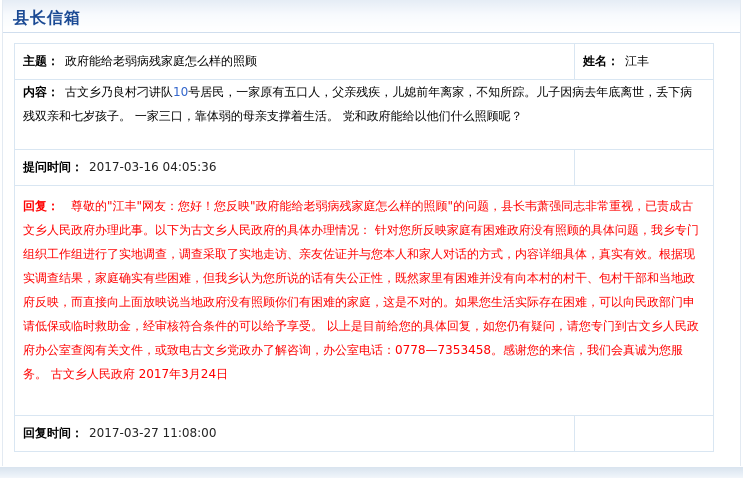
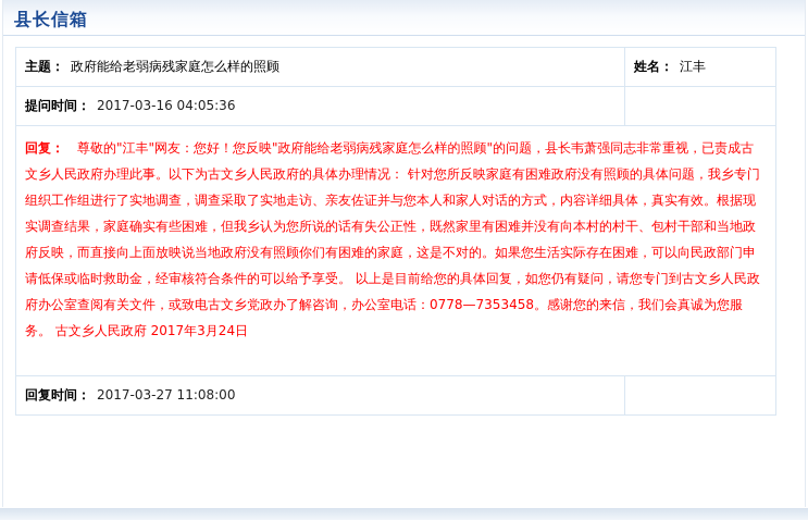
  县长信箱
  主题： 政府能给老弱病残家庭怎么样的照顾	姓名： 江丰
- 内容： 古文乡乃良村刁讲队10号居民，一家原有五口人，父亲残疾，儿媳前年离家，不知所踪。儿子因病去年底离世，丢下病残双亲和七岁孩子。 一家三口，靠体弱的母亲支撑着生活。 党和政府能给以他们什么照顾呢？
  提问时间： 2017-03-16 04:05:36
  回复： 尊敬的"江丰"网友：您好！您反映"政府能给老弱病残家庭怎么样的照顾"的问题，县长韦萧强同志非常重视，已责成古文乡人民政府办理此事。以下为古文乡人民政府的具体办理情况： 针对您所反映家庭有困难政府没有照顾的具体问题，我乡专门组织工作组进行了实地调查，调查采取了实地走访、亲友佐证并与您本人和家人对话的方式，内容详细具体，真实有效。根据现实调查结果，家庭确实有些困难，但我乡认为您所说的话有失公正性，既然家里有困难并没有向本村的村干、包村干部和当地政府反映，而直接向上面放映说当地政府没有照顾你们有困难的家庭，这是不对的。如果您生活实际存在困难，可以向民政部门申请低保或临时救助金，经审核符合条件的可以给予享受。 以上是目前给您的具体回复，如您仍有疑问，请您专门到古文乡人民政府办公室查阅有关文件，或致电古文乡党政办了解咨询，办公室电话：0778—7353458。感谢您的来信，我们会真诚为您服务。 古文乡人民政府 2017年3月24日
  回复时间： 2017-03-27 11:08:00
